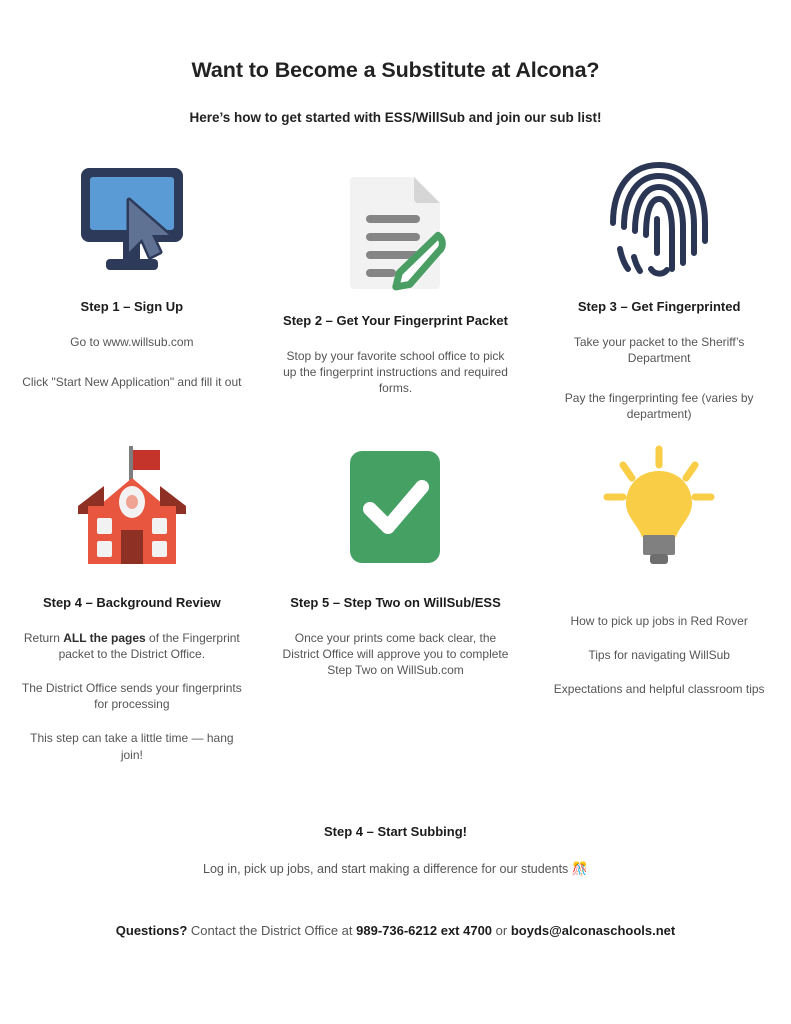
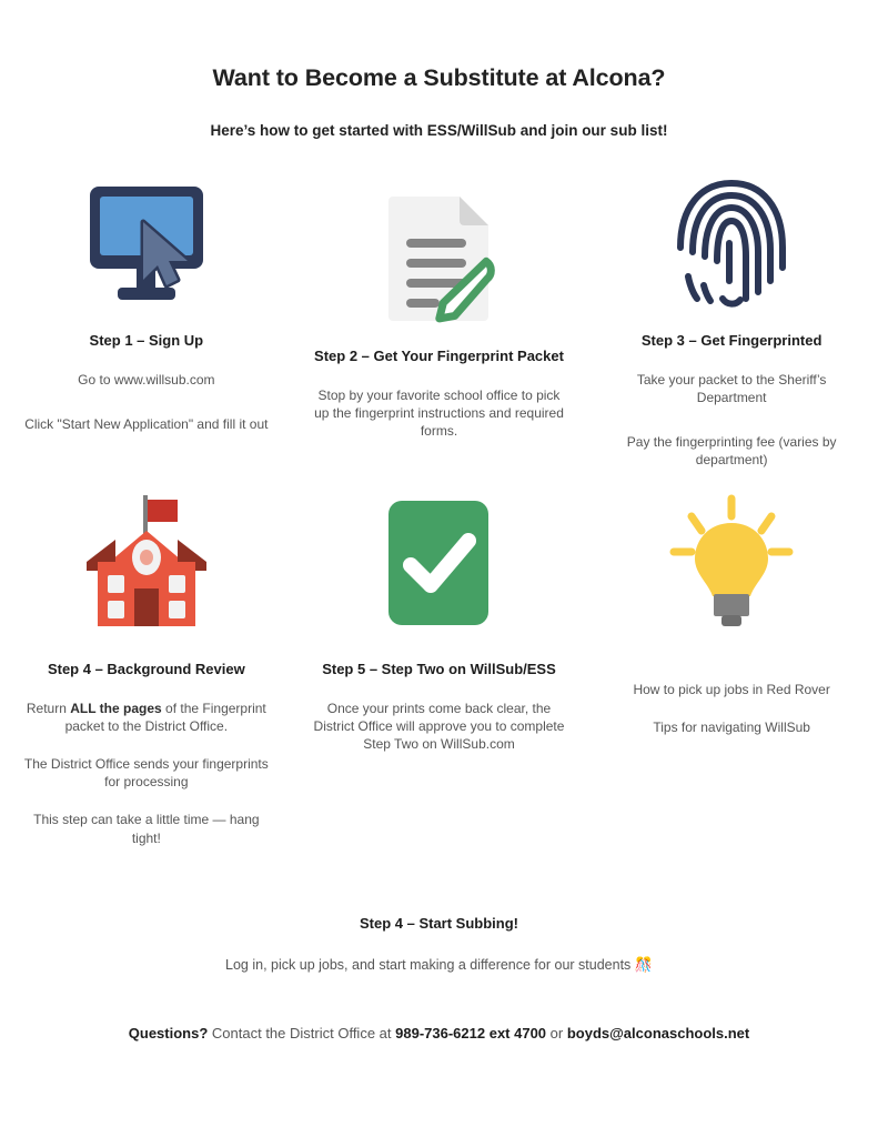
  Want to Become a Substitute at Alcona?
  Here’s how to get started with ESS/WillSub and join our sub list!
  Step 1 – Sign Up
  Go to www.willsub.com
  Click "Start New Application" and fill it out
  Step 2 – Get Your Fingerprint Packet
  Stop by your favorite school office to pick up the fingerprint instructions and required forms.
  Step 3 – Get Fingerprinted
  Take your packet to the Sheriff’s Department
  Pay the fingerprinting fee (varies by department)
  Step 4 – Background Review
  Return ALL the pages of the Fingerprint packet to the District Office.
  The District Office sends your fingerprints for processing
- This step can take a little time — hang join!
+ This step can take a little time — hang tight!
  Step 5 – Step Two on WillSub/ESS
  Once your prints come back clear, the District Office will approve you to complete Step Two on WillSub.com
  How to pick up jobs in Red Rover
  Tips for navigating WillSub
- Expectations and helpful classroom tips
  Step 4 – Start Subbing!
  Log in, pick up jobs, and start making a difference for our students 🎊
  Questions? Contact the District Office at 989-736-6212 ext 4700 or boyds@alconaschools.net
